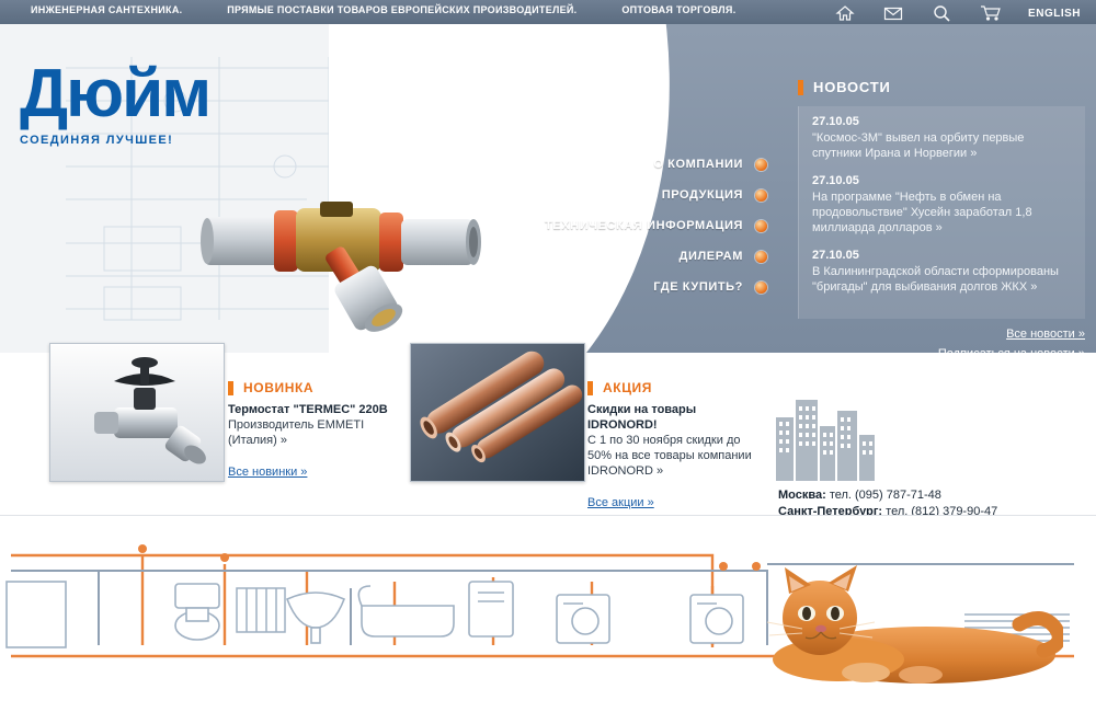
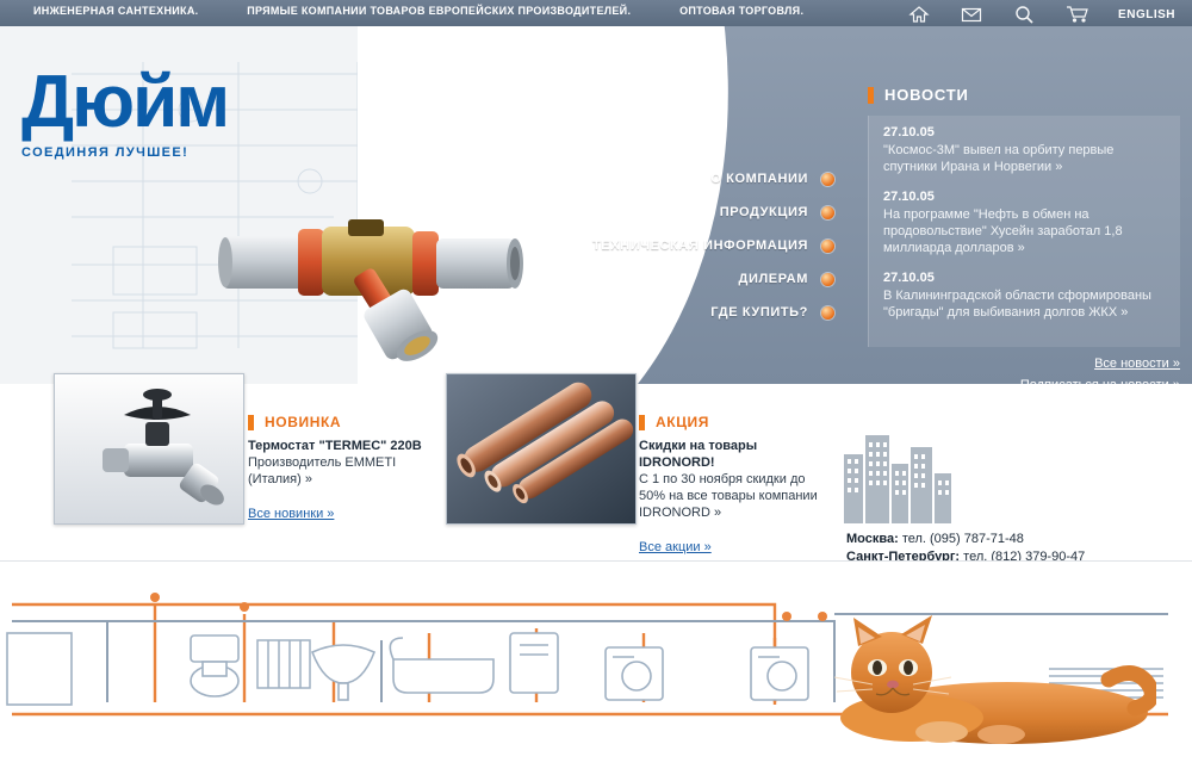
- ИНЖЕНЕРНАЯ САНТЕХНИКА. ПРЯМЫЕ ПОСТАВКИ ТОВАРОВ ЕВРОПЕЙСКИХ ПРОИЗВОДИТЕЛЕЙ. ОПТОВАЯ ТОРГОВЛЯ.
+ ИНЖЕНЕРНАЯ САНТЕХНИКА. ПРЯМЫЕ КОМПАНИИ ТОВАРОВ ЕВРОПЕЙСКИХ ПРОИЗВОДИТЕЛЕЙ. ОПТОВАЯ ТОРГОВЛЯ.
  ENGLISH
  Дюйм
  СОЕДИНЯЯ ЛУЧШЕЕ!
  О КОМПАНИИ
  ПРОДУКЦИЯ
  ТЕХНИЧЕСКАЯ ИНФОРМАЦИЯ
  ДИЛЕРАМ
  ГДЕ КУПИТЬ?
  НОВОСТИ
  27.10.05
  "Космос-3М" вывел на орбиту первые спутники Ирана и Норвегии »
  27.10.05
  На программе "Нефть в обмен на продовольствие" Хусейн заработал 1,8 миллиарда долларов »
  27.10.05
  В Калининградской области сформированы "бригады" для выбивания долгов ЖКХ »
  Все новости »
  НОВИНКА
  Термостат "TERMEC" 220В
  Производитель EMMETI (Италия) »
  Все новинки »
  АКЦИЯ
  Скидки на товары IDRONORD!
  С 1 по 30 ноября скидки до 50% на все товары компании IDRONORD »
  Все акции »
  Москва: тел. (095) 787-71-48
  Санкт-Петербург: тел. (812) 379-90-47
